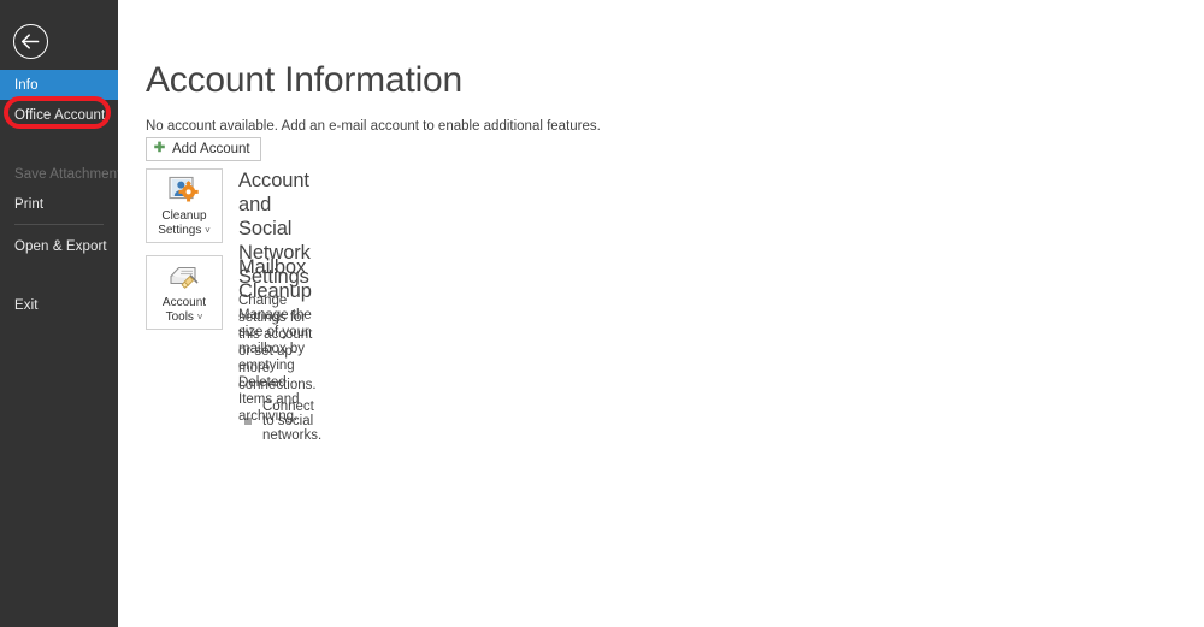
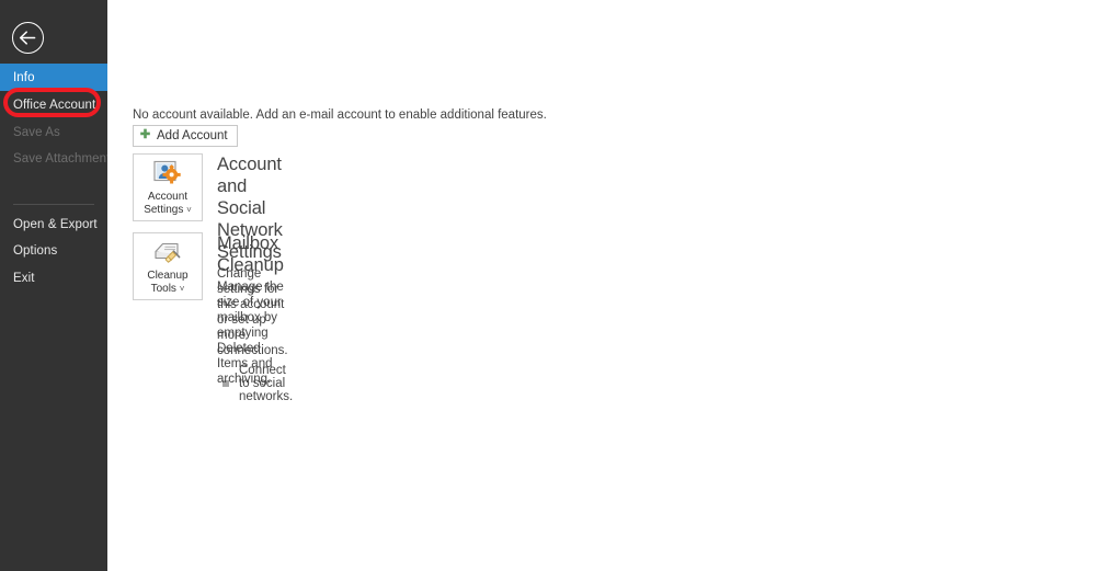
  Info
  Office Account
+ Save As
  Save Attachmen
- Print
  Open & Export
+ Options
  Exit
- Account Information
  No account available. Add an e-mail account to enable additional features.
  Add Account
- Cleanup
+ Account
  Settings ˅
  Account and Social Network Settings
  Change settings for this account or set up more connections.
  Connect to social networks.
- Account
+ Cleanup
  Tools ˅
  Mailbox Cleanup
  Manage the size of your mailbox by emptying Deleted Items and archiving.
